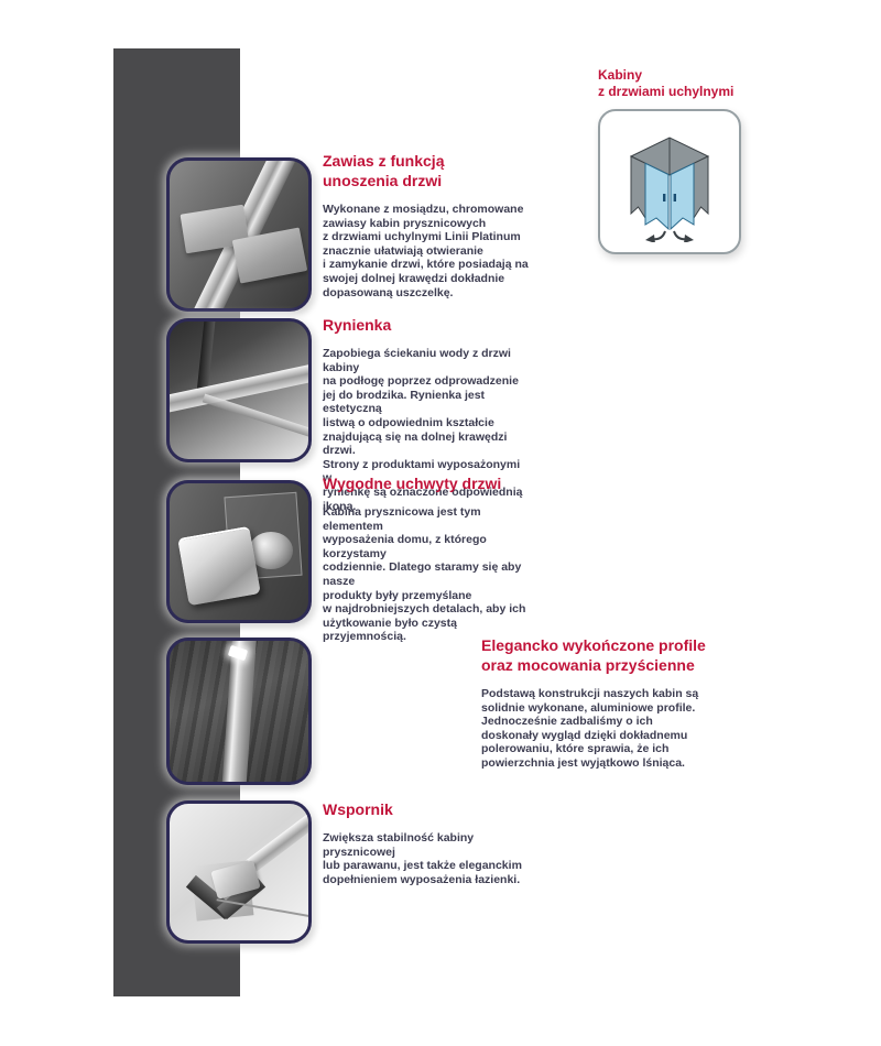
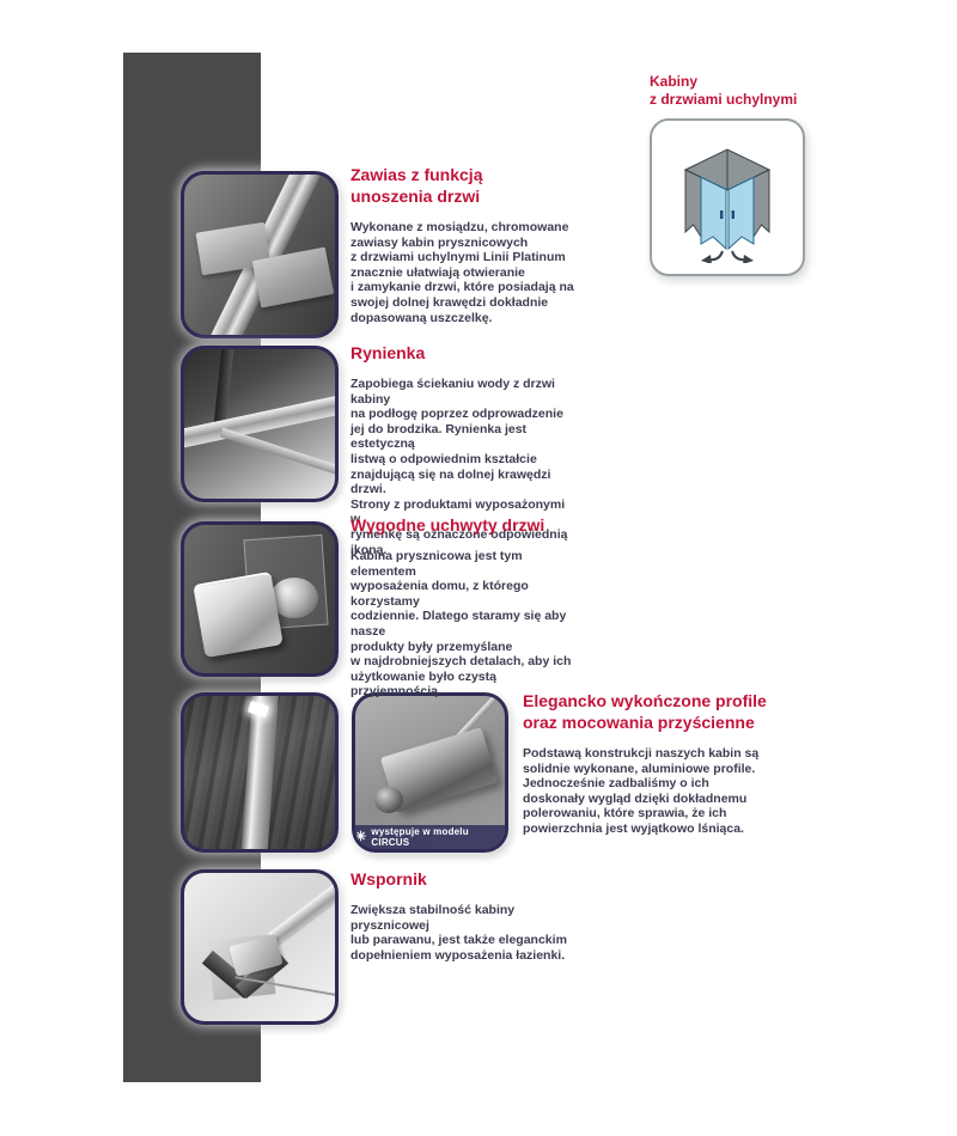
+ ✳
+ występuje w modelu CIRCUS
  Zawias z funkcją
  unoszenia drzwi
  Wykonane z mosiądzu, chromowane
  zawiasy kabin prysznicowych
  z drzwiami uchylnymi Linii Platinum
  znacznie ułatwiają otwieranie
  i zamykanie drzwi, które posiadają na
  swojej dolnej krawędzi dokładnie
  dopasowaną uszczelkę.
  Rynienka
  Zapobiega ściekaniu wody z drzwi kabiny
  na podłogę poprzez odprowadzenie
  jej do brodzika. Rynienka jest estetyczną
  listwą o odpowiednim kształcie
  znajdującą się na dolnej krawędzi drzwi.
  Strony z produktami wyposażonymi w
  rynienkę są oznaczone odpowiednią ikoną.
  Wygodne uchwyty drzwi
  Kabina prysznicowa jest tym elementem
  wyposażenia domu, z którego korzystamy
  codziennie. Dlatego staramy się aby nasze
  produkty były przemyślane
  w najdrobniejszych detalach, aby ich
  użytkowanie było czystą przyjemnością.
  Elegancko wykończone profile
  oraz mocowania przyścienne
  Podstawą konstrukcji naszych kabin są
  solidnie wykonane, aluminiowe profile.
  Jednocześnie zadbaliśmy o ich
  doskonały wygląd dzięki dokładnemu
  polerowaniu, które sprawia, że ich
  powierzchnia jest wyjątkowo lśniąca.
  Wspornik
  Zwiększa stabilność kabiny prysznicowej
  lub parawanu, jest także eleganckim
  dopełnieniem wyposażenia łazienki.
  Kabiny
  z drzwiami uchylnymi
